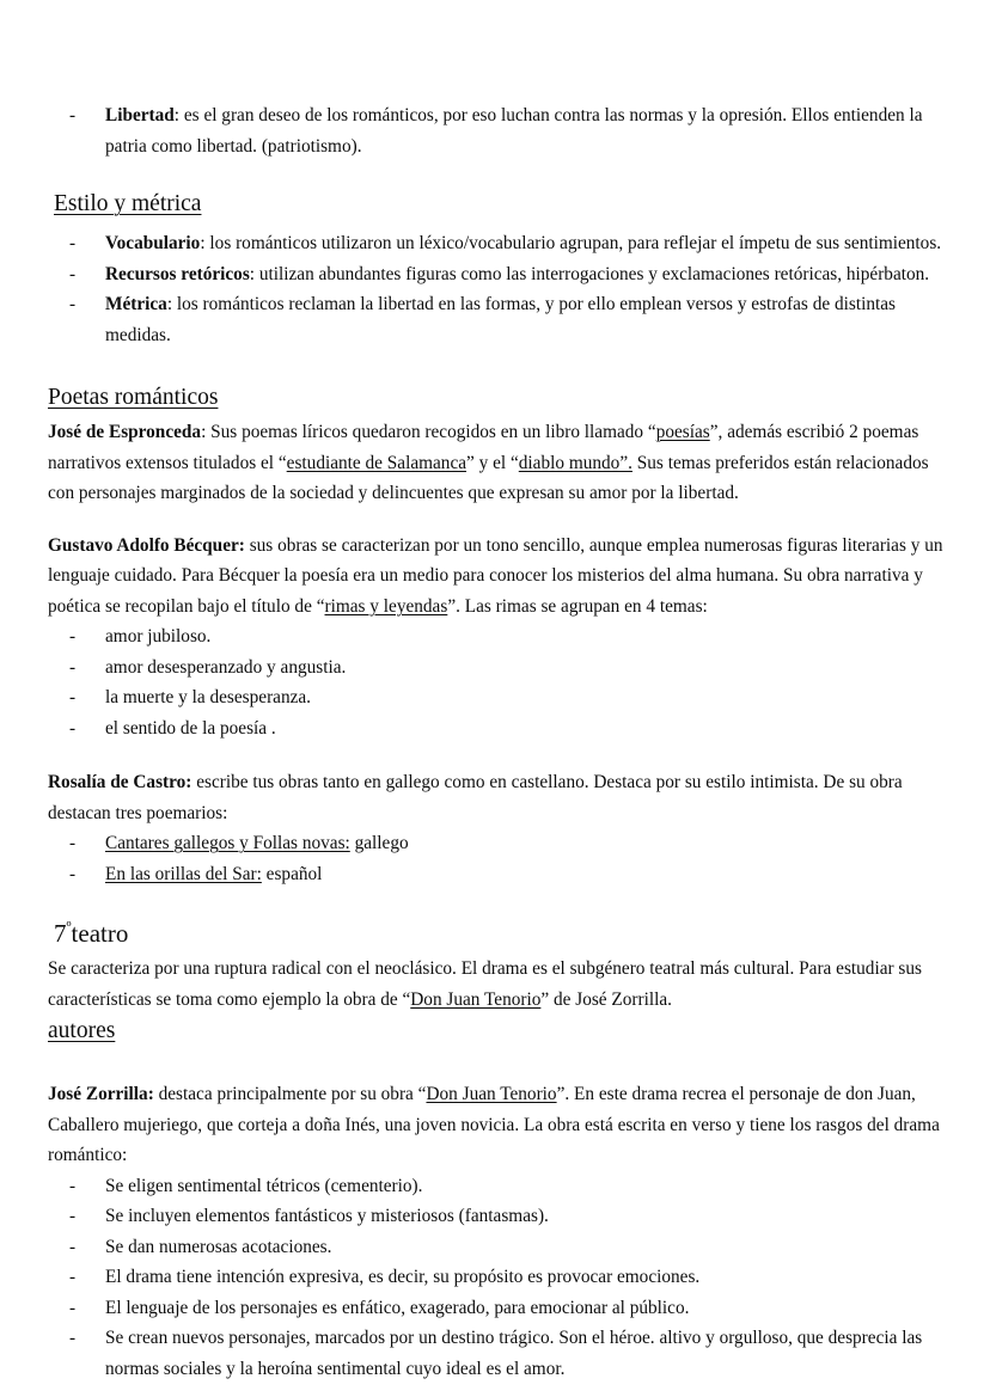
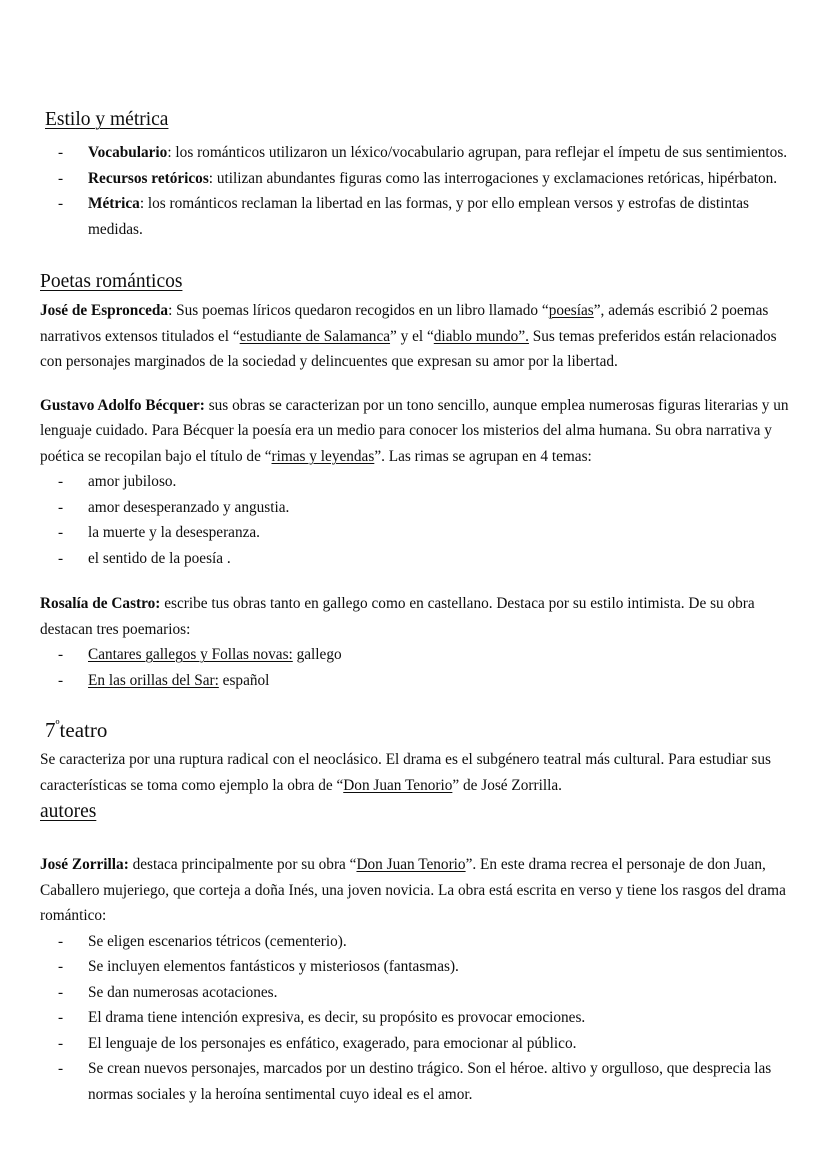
- Libertad: es el gran deseo de los románticos, por eso luchan contra las normas y la opresión. Ellos entienden la patria como libertad. (patriotismo).
  Estilo y métrica
  Vocabulario: los románticos utilizaron un léxico/vocabulario agrupan, para reflejar el ímpetu de sus sentimientos.
  Recursos retóricos: utilizan abundantes figuras como las interrogaciones y exclamaciones retóricas, hipérbaton.
  Métrica: los románticos reclaman la libertad en las formas, y por ello emplean versos y estrofas de distintas medidas.
  Poetas románticos
  José de Espronceda: Sus poemas líricos quedaron recogidos en un libro llamado “poesías”, además escribió 2 poemas narrativos extensos titulados el “estudiante de Salamanca” y el “diablo mundo”. Sus temas preferidos están relacionados con personajes marginados de la sociedad y delincuentes que expresan su amor por la libertad.
  Gustavo Adolfo Bécquer: sus obras se caracterizan por un tono sencillo, aunque emplea numerosas figuras literarias y un lenguaje cuidado. Para Bécquer la poesía era un medio para conocer los misterios del alma humana. Su obra narrativa y poética se recopilan bajo el título de “rimas y leyendas”. Las rimas se agrupan en 4 temas:
  amor jubiloso.
  amor desesperanzado y angustia.
  la muerte y la desesperanza.
  el sentido de la poesía .
  Rosalía de Castro: escribe tus obras tanto en gallego como en castellano. Destaca por su estilo intimista. De su obra destacan tres poemarios:
  Cantares gallegos y Follas novas: gallego
  En las orillas del Sar: español
  7ºteatro
  Se caracteriza por una ruptura radical con el neoclásico. El drama es el subgénero teatral más cultural. Para estudiar sus características se toma como ejemplo la obra de “Don Juan Tenorio” de José Zorrilla.
  autores
  José Zorrilla: destaca principalmente por su obra “Don Juan Tenorio”. En este drama recrea el personaje de don Juan, Caballero mujeriego, que corteja a doña Inés, una joven novicia. La obra está escrita en verso y tiene los rasgos del drama romántico:
- Se eligen sentimental tétricos (cementerio).
+ Se eligen escenarios tétricos (cementerio).
  Se incluyen elementos fantásticos y misteriosos (fantasmas).
  Se dan numerosas acotaciones.
  El drama tiene intención expresiva, es decir, su propósito es provocar emociones.
  El lenguaje de los personajes es enfático, exagerado, para emocionar al público.
  Se crean nuevos personajes, marcados por un destino trágico. Son el héroe. altivo y orgulloso, que desprecia las normas sociales y la heroína sentimental cuyo ideal es el amor.
